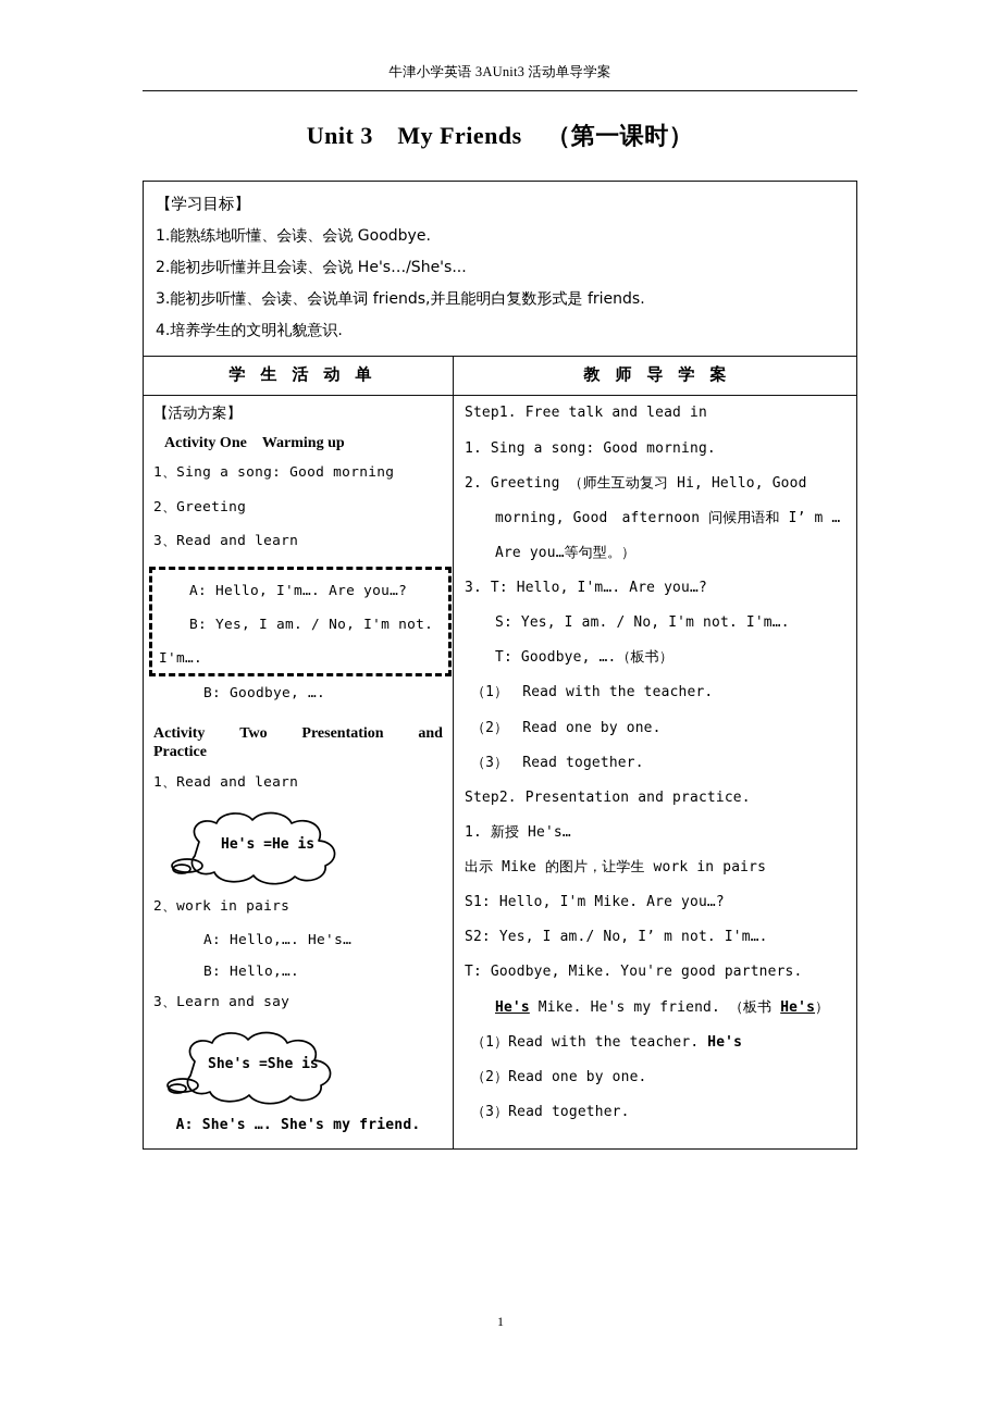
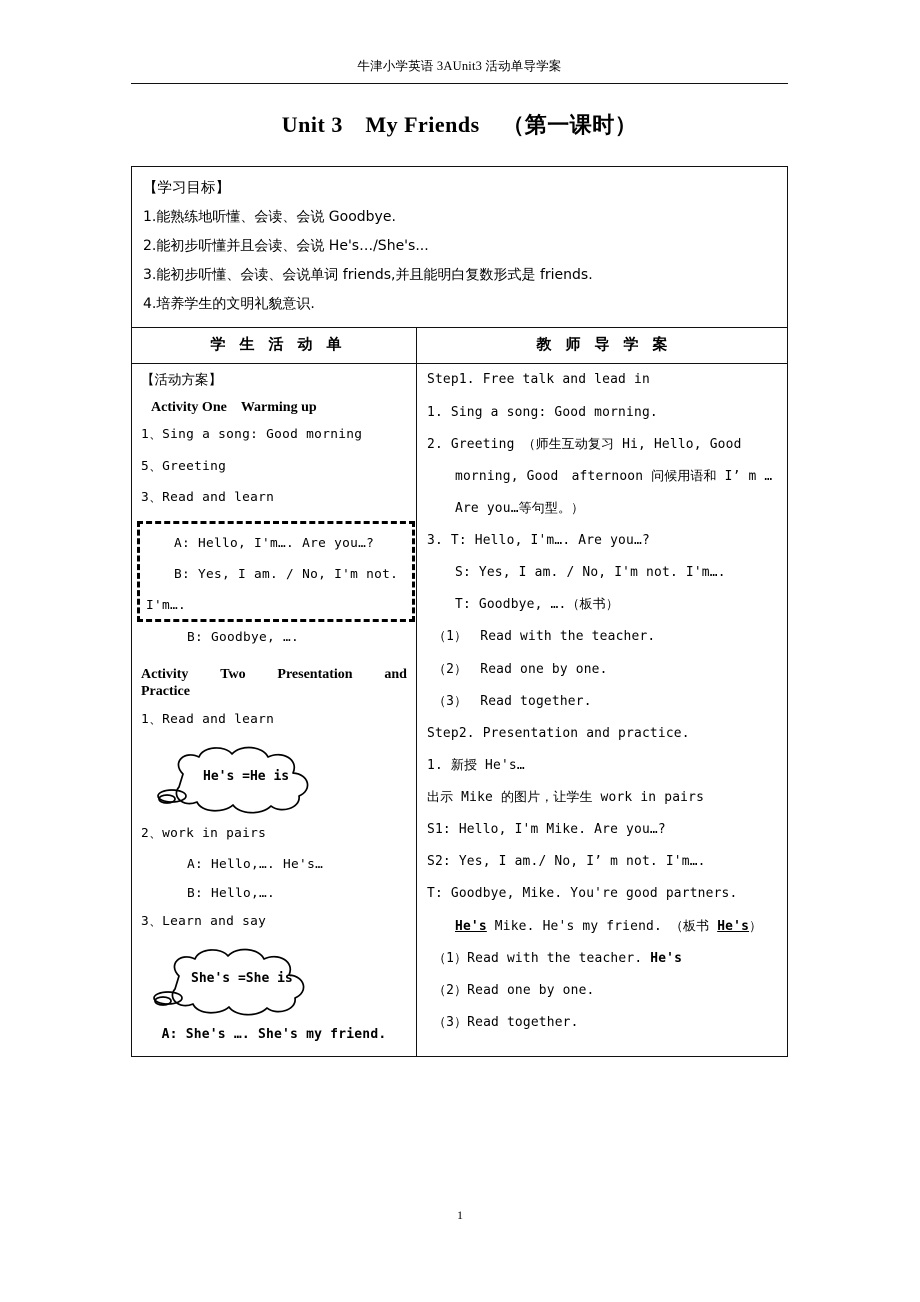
  牛津小学英语 3AUnit3 活动单导学案
  Unit 3 My Friends （第一课时）
  【学习目标】
  1.能熟练地听懂、会读、会说 Goodbye.
  2.能初步听懂并且会读、会说 He's…/She's...
  3.能初步听懂、会读、会说单词 friends,并且能明白复数形式是 friends.
  4.培养学生的文明礼貌意识.
  学生活动单
  教师导学案
  【活动方案】
  Activity One Warming up
  1、Sing a song: Good morning
- 2、Greeting
+ 5、Greeting
  3、Read and learn
  A: Hello, I'm…. Are you…?
  B: Yes, I am. / No, I'm not.
  I'm….
  B: Goodbye, ….
  Activity
  Two
  Presentation
  and
  Practice
  1、Read and learn
  He's =He is
  2、work in pairs
  A: Hello,…. He's…
  B: Hello,….
  3、Learn and say
  She's =She is
  A: She's …. She's my friend.
  Step1. Free talk and lead in
  1. Sing a song: Good morning.
  2. Greeting （师生互动复习 Hi, Hello, Good
  morning, Good afternoon 问候用语和 I’ m …
  Are you…等句型。）
  3. T: Hello, I'm…. Are you…?
  S: Yes, I am. / No, I'm not. I'm….
  T: Goodbye, ….（板书）
  （1） Read with the teacher.
  （2） Read one by one.
  （3） Read together.
  Step2. Presentation and practice.
  1. 新授 He's…
  出示 Mike 的图片，让学生 work in pairs
  S1: Hello, I'm Mike. Are you…?
  S2: Yes, I am./ No, I’ m not. I'm….
  T: Goodbye, Mike. You're good partners.
  He's Mike. He's my friend. （板书 He's）
  （1）Read with the teacher. He's
  （2）Read one by one.
  （3）Read together.
  1
